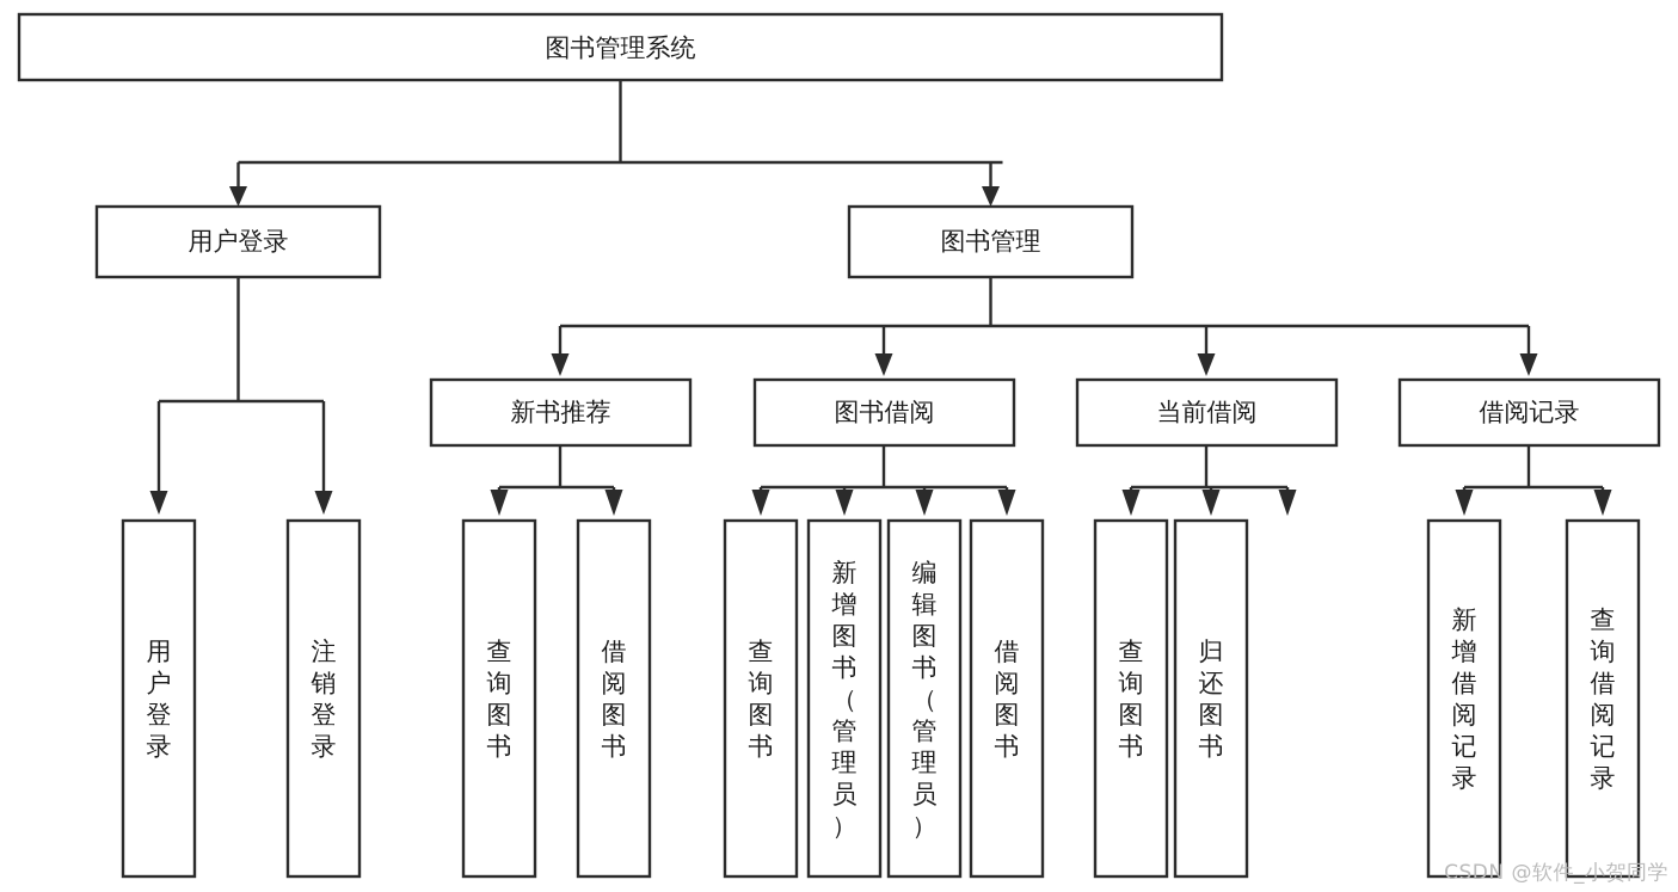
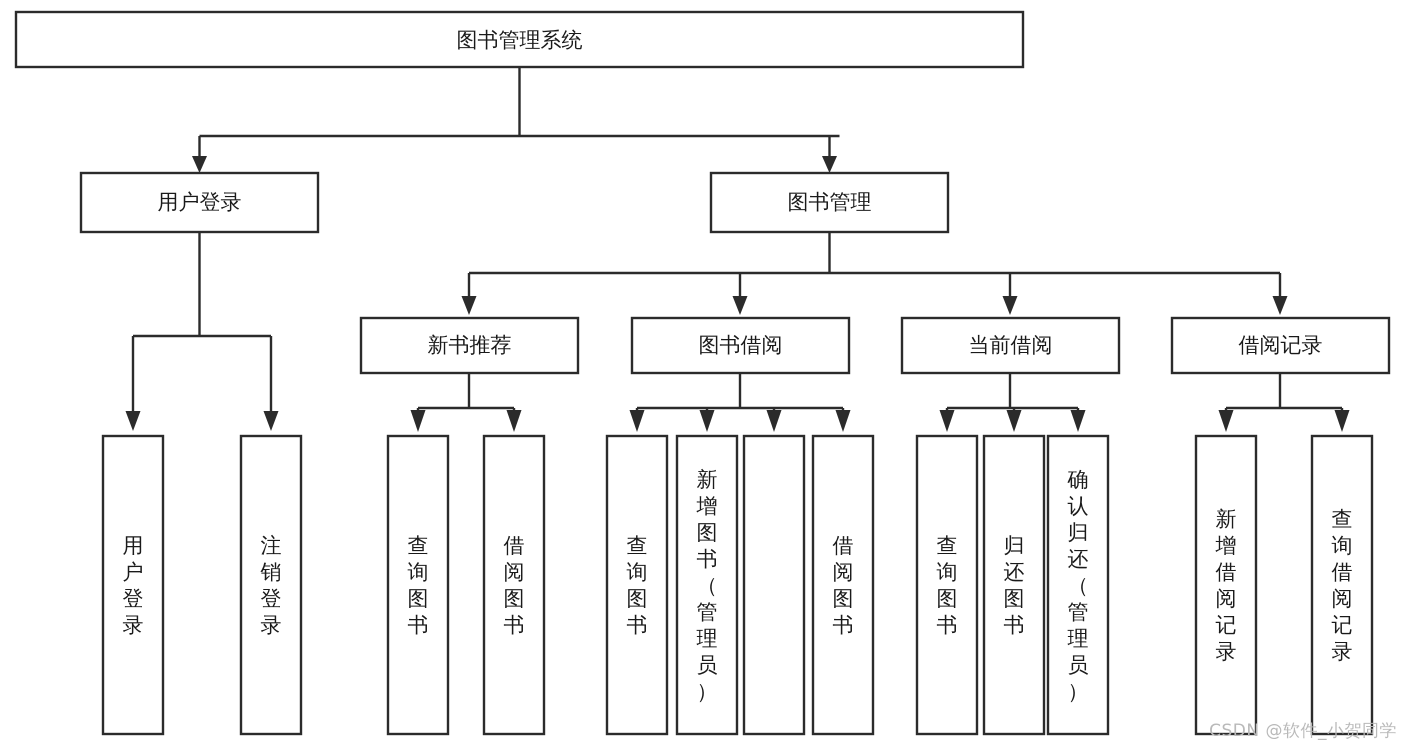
  图书管理系统
  用户登录
  图书管理
  新书推荐
  图书借阅
  当前借阅
  借阅记录
  用户登录
  注销登录
  查询图书
  借阅图书
  查询图书
  新增图书（管理员）
- 编辑图书（管理员）
  借阅图书
  查询图书
  归还图书
+ 确认归还（管理员）
  新增借阅记录
  查询借阅记录
  CSDN @软件_小贺同学
